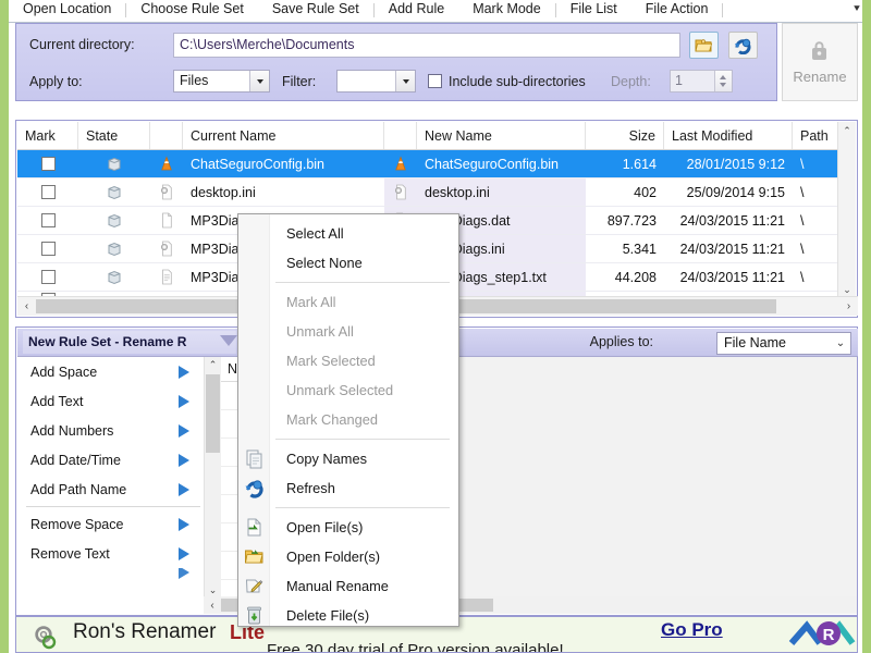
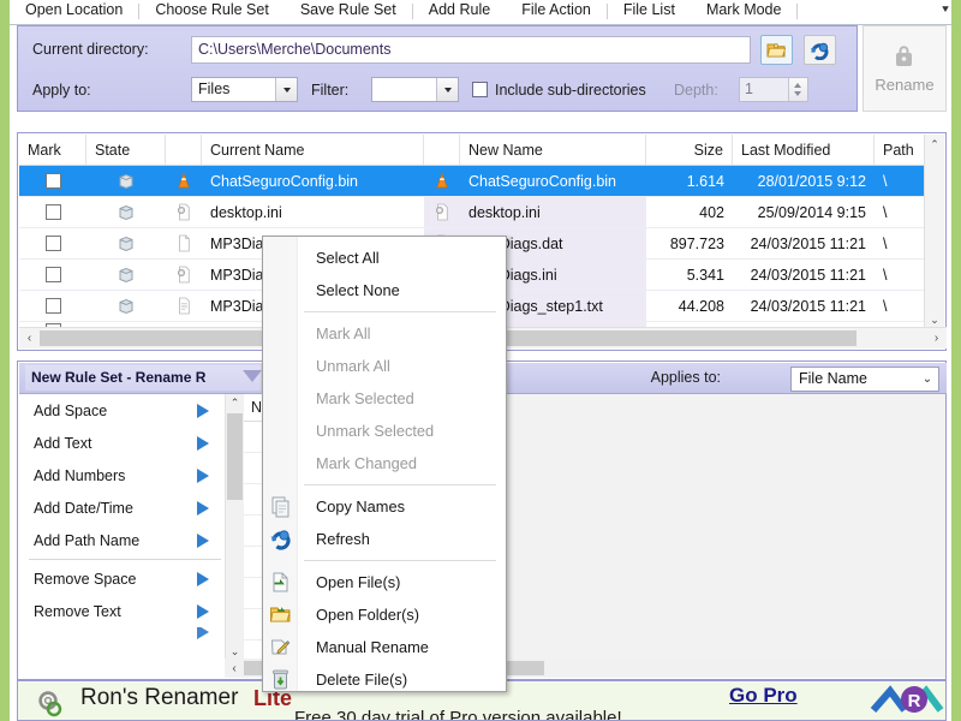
  Open Location
  Choose Rule Set
  Save Rule Set
  Add Rule
- Mark Mode
+ File Action
  File List
- File Action
+ Mark Mode
  ⯆
  Current directory:
  C:\Users\Merche\Documents
  Apply to:
  Files
  Filter:
  Include sub-directories
  Depth:
  1
  Rename
  Mark
  State
  Current Name
  New Name
  Size
  Last Modified
  Path
  ChatSeguroConfig.bin
  ChatSeguroConfig.bin
  1.614
  28/01/2015 9:12
  \
  desktop.ini
  desktop.ini
  402
  25/09/2014 9:15
  \
  897.723
  24/03/2015 11:21
  \
  5.341
  24/03/2015 11:21
  \
  iags_step1.txt
  44.208
  24/03/2015 11:21
  \
  ⌃
  ⌄
  ‹
  ›
  New Rule Set - Rename R
  Applies to:
  File Name
  ⌄
  Add Space
  Add Text
  Add Numbers
  Add Date/Time
  Add Path Name
  Remove Space
  Remove Text
  ⌃
  ⌄
  ‹
  Ron's Renamer
  Lite
  Free 30 day trial of Pro version available!
  Go Pro
  R
  Select All
  Select None
  Mark All
  Unmark All
  Mark Selected
  Unmark Selected
  Mark Changed
  Copy Names
  Refresh
  Open File(s)
  Open Folder(s)
  Manual Rename
  Delete File(s)
